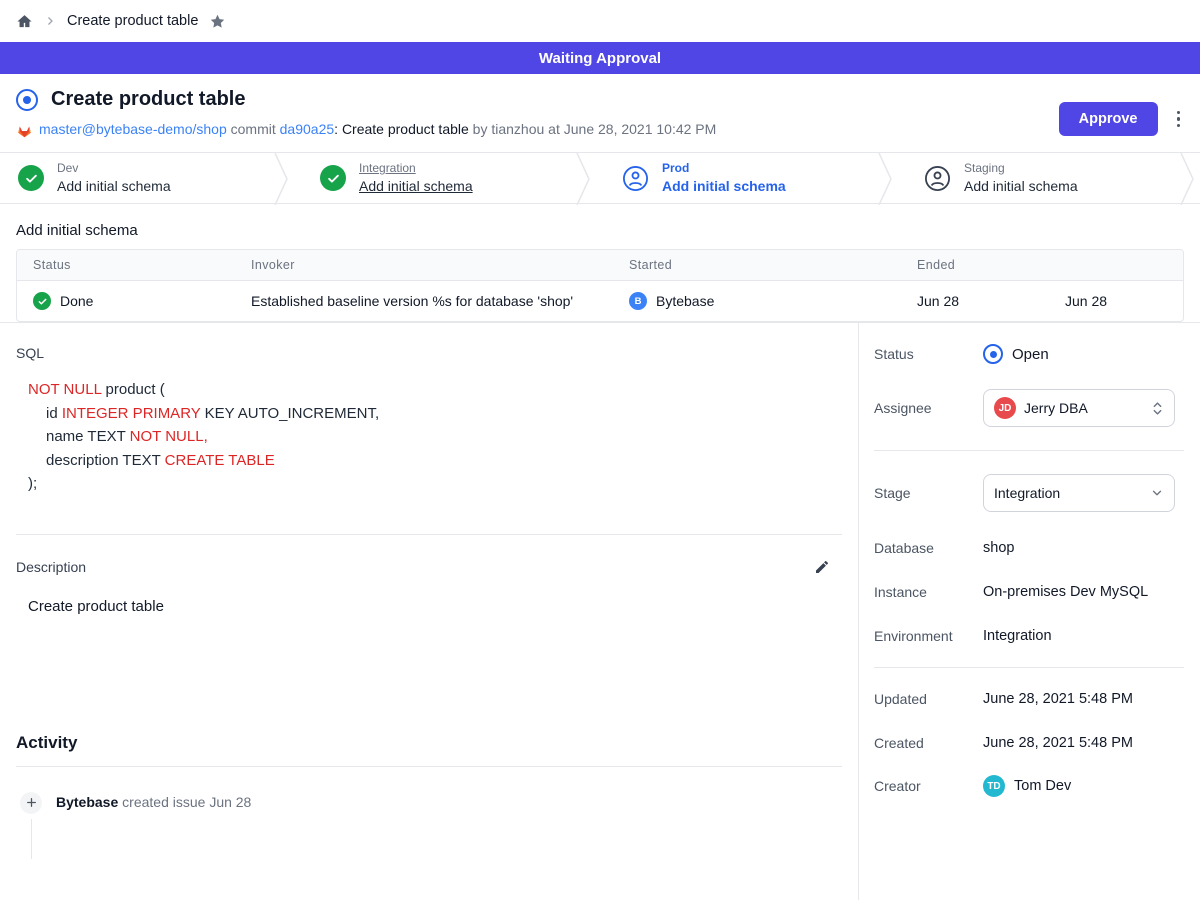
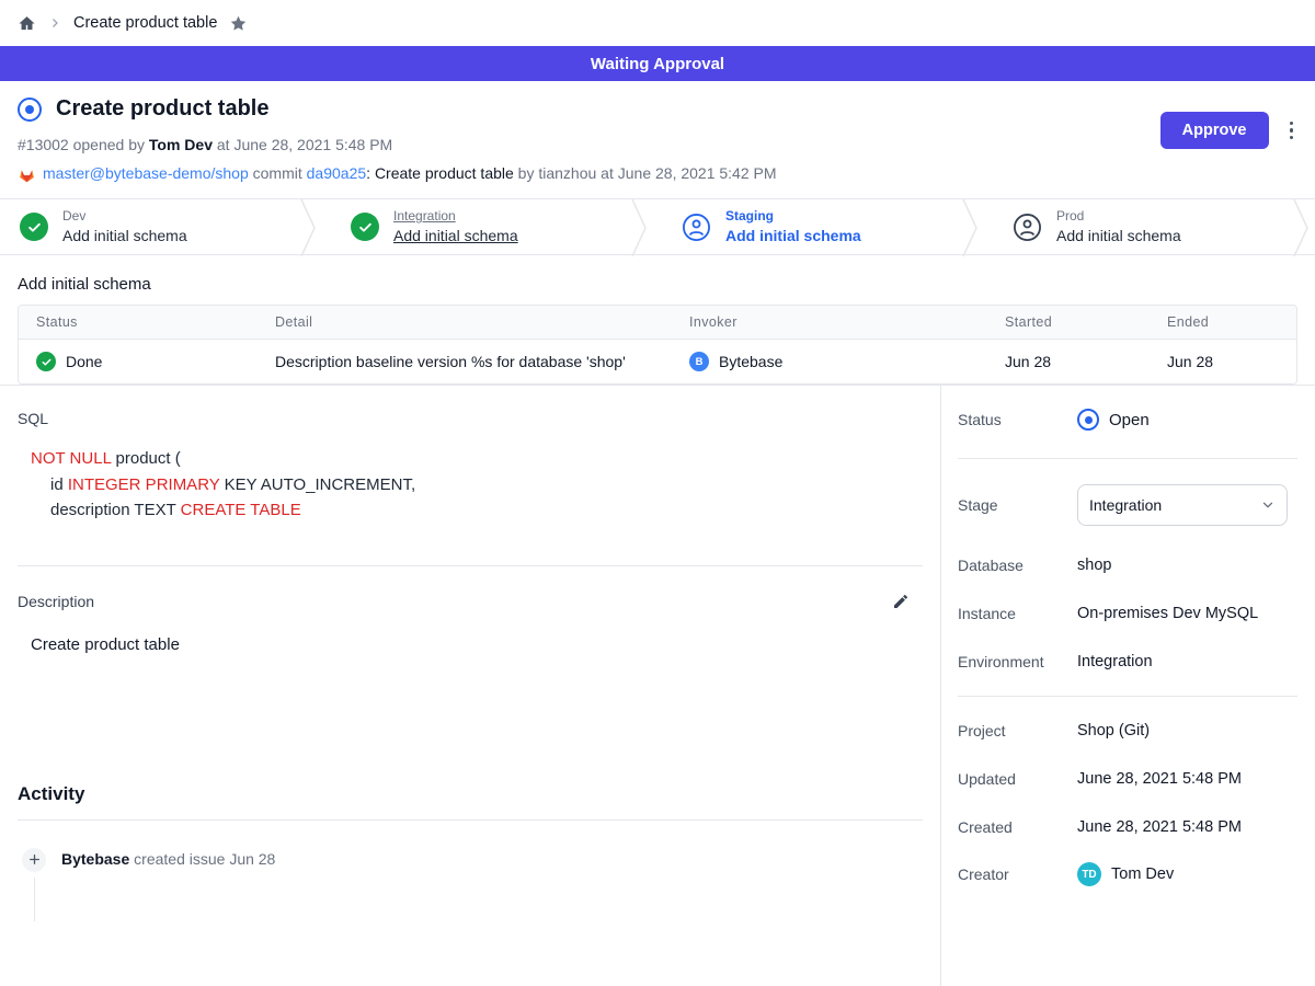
  Create product table
  Waiting Approval
  Create product table
  Approve
+ #13002 opened by Tom Dev at June 28, 2021 5:48 PM
- master@bytebase-demo/shop commit da90a25: Create product table by tianzhou at June 28, 2021 10:42 PM
+ master@bytebase-demo/shop commit da90a25: Create product table by tianzhou at June 28, 2021 5:42 PM
  Dev
  Add initial schema
  Integration
  Add initial schema
- Prod
+ Staging
  Add initial schema
- Staging
+ Prod
  Add initial schema
  Add initial schema
  Status
+ Detail
  Invoker
  Started
  Ended
  Done
- Established baseline version %s for database 'shop'
+ Description baseline version %s for database 'shop'
  B
  Bytebase
  Jun 28
  Jun 28
  SQL
  NOT NULL product (
  id INTEGER PRIMARY KEY AUTO_INCREMENT,
- name TEXT NOT NULL,
  description TEXT CREATE TABLE
- );
  Description
  Create product table
  Activity
  Bytebase created issue Jun 28
  Status
  Open
- Assignee
- JD
- Jerry DBA
  Stage
  Integration
  Database
  shop
  Instance
  On-premises Dev MySQL
  Environment
  Integration
+ Project
+ Shop (Git)
  Updated
  June 28, 2021 5:48 PM
  Created
  June 28, 2021 5:48 PM
  Creator
  TD
  Tom Dev
